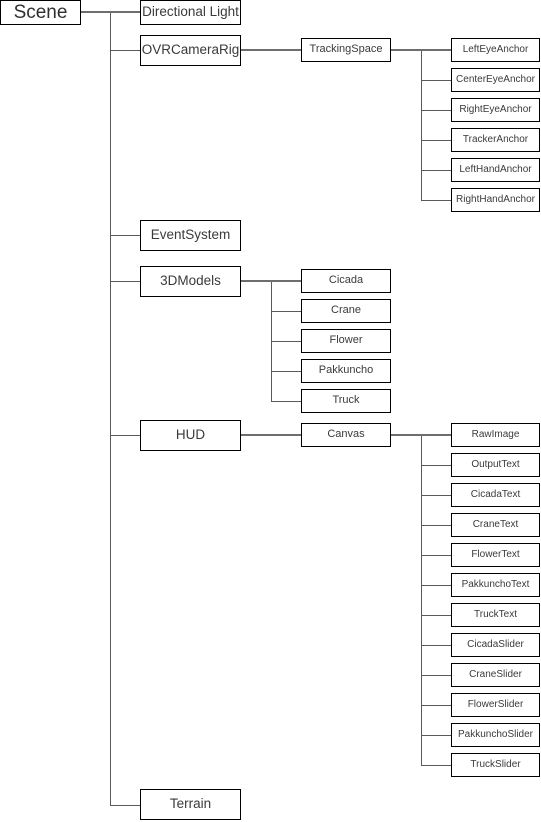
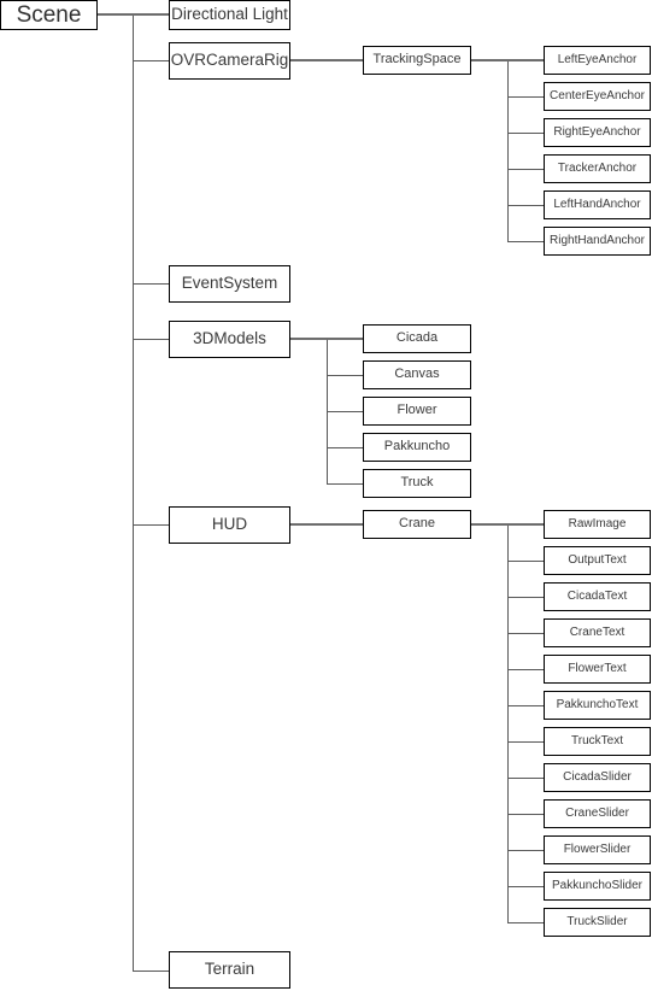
  Scene
  Directional Light
  OVRCameraRig
  EventSystem
  3DModels
  HUD
  Terrain
  TrackingSpace
  Cicada
- Crane
+ Canvas
  Flower
  Pakkuncho
  Truck
- Canvas
+ Crane
  LeftEyeAnchor
  CenterEyeAnchor
  RightEyeAnchor
  TrackerAnchor
  LeftHandAnchor
  RightHandAnchor
  RawImage
  OutputText
  CicadaText
  CraneText
  FlowerText
  PakkunchoText
  TruckText
  CicadaSlider
  CraneSlider
  FlowerSlider
  PakkunchoSlider
  TruckSlider
